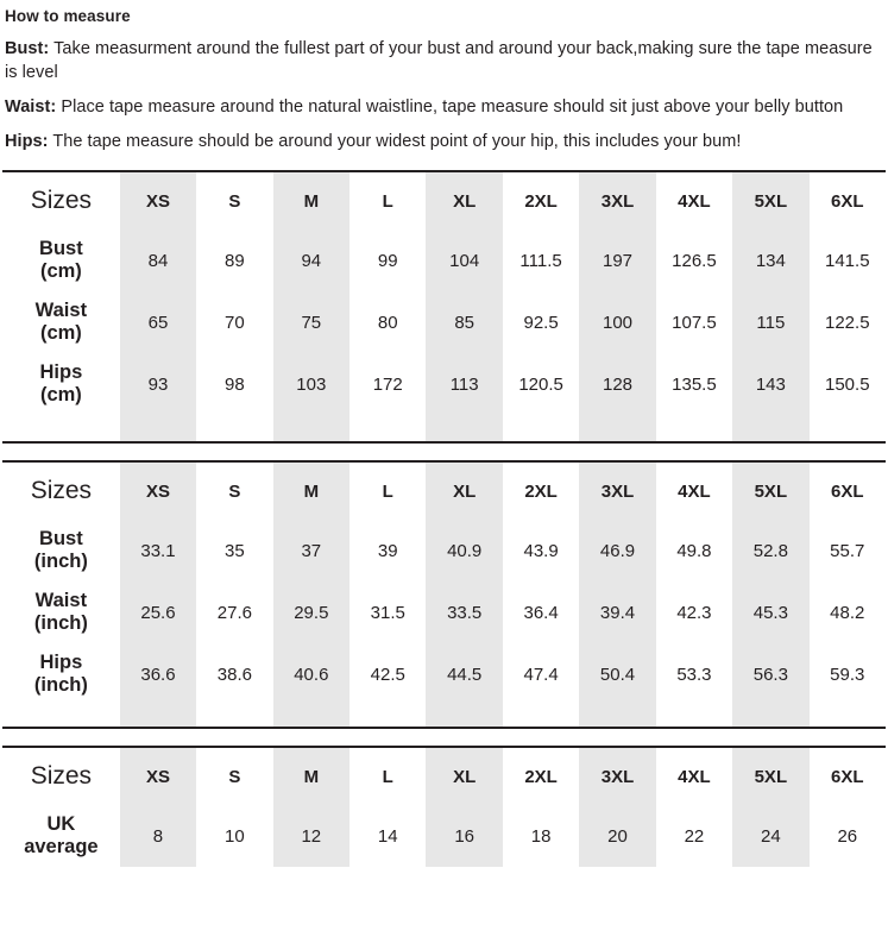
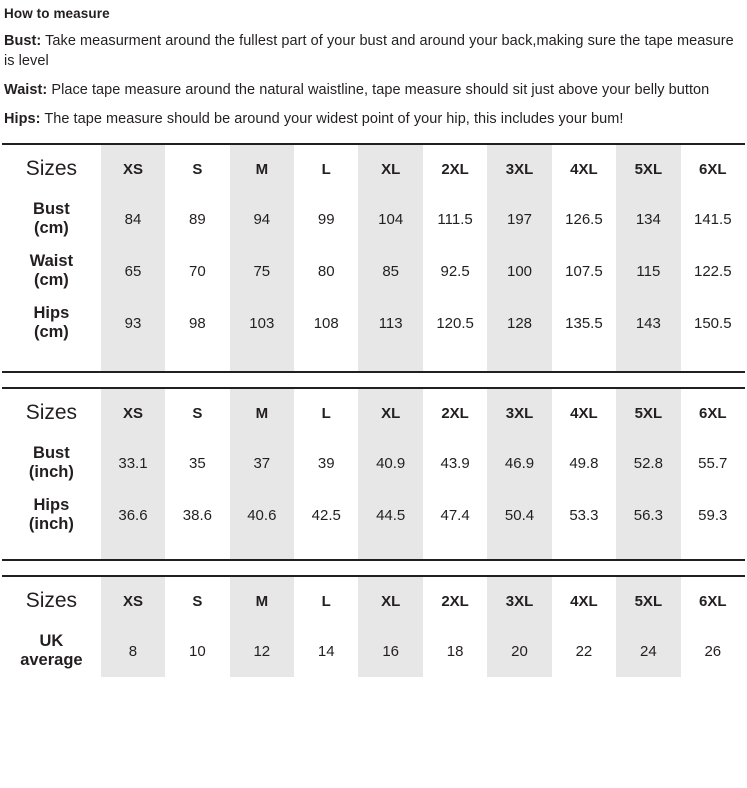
  How to measure
  Bust: Take measurment around the fullest part of your bust and around your back,making sure the tape measure is level
  Waist: Place tape measure around the natural waistline, tape measure should sit just above your belly button
  Hips: The tape measure should be around your widest point of your hip, this includes your bum!
  Sizes	XS	S	M	L	XL	2XL	3XL	4XL	5XL	6XL
  Bust (cm)	84	89	94	99	104	111.5	197	126.5	134	141.5
  Waist (cm)	65	70	75	80	85	92.5	100	107.5	115	122.5
- Hips (cm)	93	98	103	172	113	120.5	128	135.5	143	150.5
+ Hips (cm)	93	98	103	108	113	120.5	128	135.5	143	150.5
  Sizes	XS	S	M	L	XL	2XL	3XL	4XL	5XL	6XL
  Bust (inch)	33.1	35	37	39	40.9	43.9	46.9	49.8	52.8	55.7
- Waist (inch)	25.6	27.6	29.5	31.5	33.5	36.4	39.4	42.3	45.3	48.2
  Hips (inch)	36.6	38.6	40.6	42.5	44.5	47.4	50.4	53.3	56.3	59.3
  Sizes	XS	S	M	L	XL	2XL	3XL	4XL	5XL	6XL
  UK average	8	10	12	14	16	18	20	22	24	26
